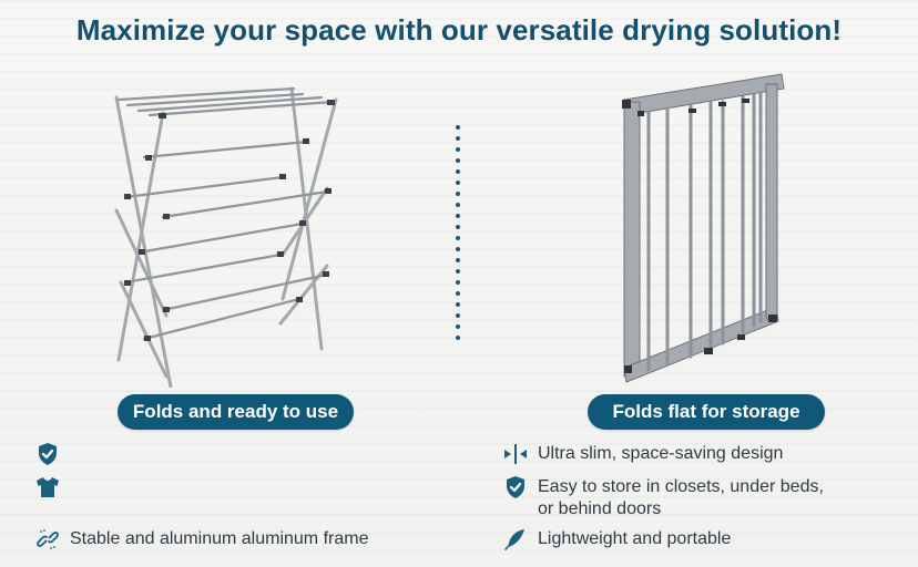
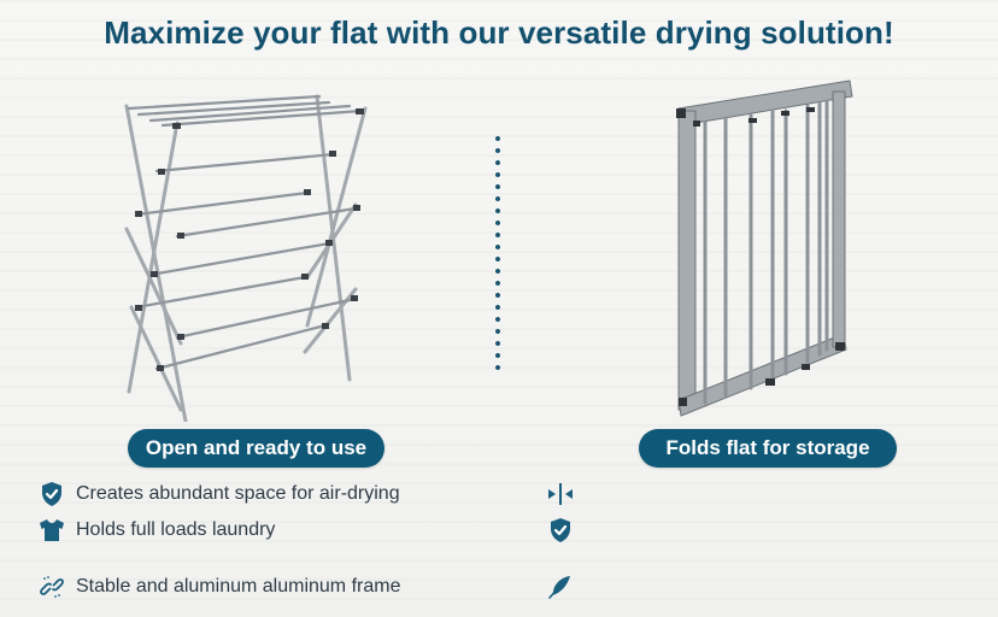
- Maximize your space with our versatile drying solution!
+ Maximize your flat with our versatile drying solution!
- Folds and ready to use
+ Open and ready to use
  Folds flat for storage
+ Creates abundant space for air-drying
+ Holds full loads laundry
  Stable and aluminum aluminum frame
- Ultra slim, space-saving design
- Easy to store in closets, under beds,
- or behind doors
- Lightweight and portable
